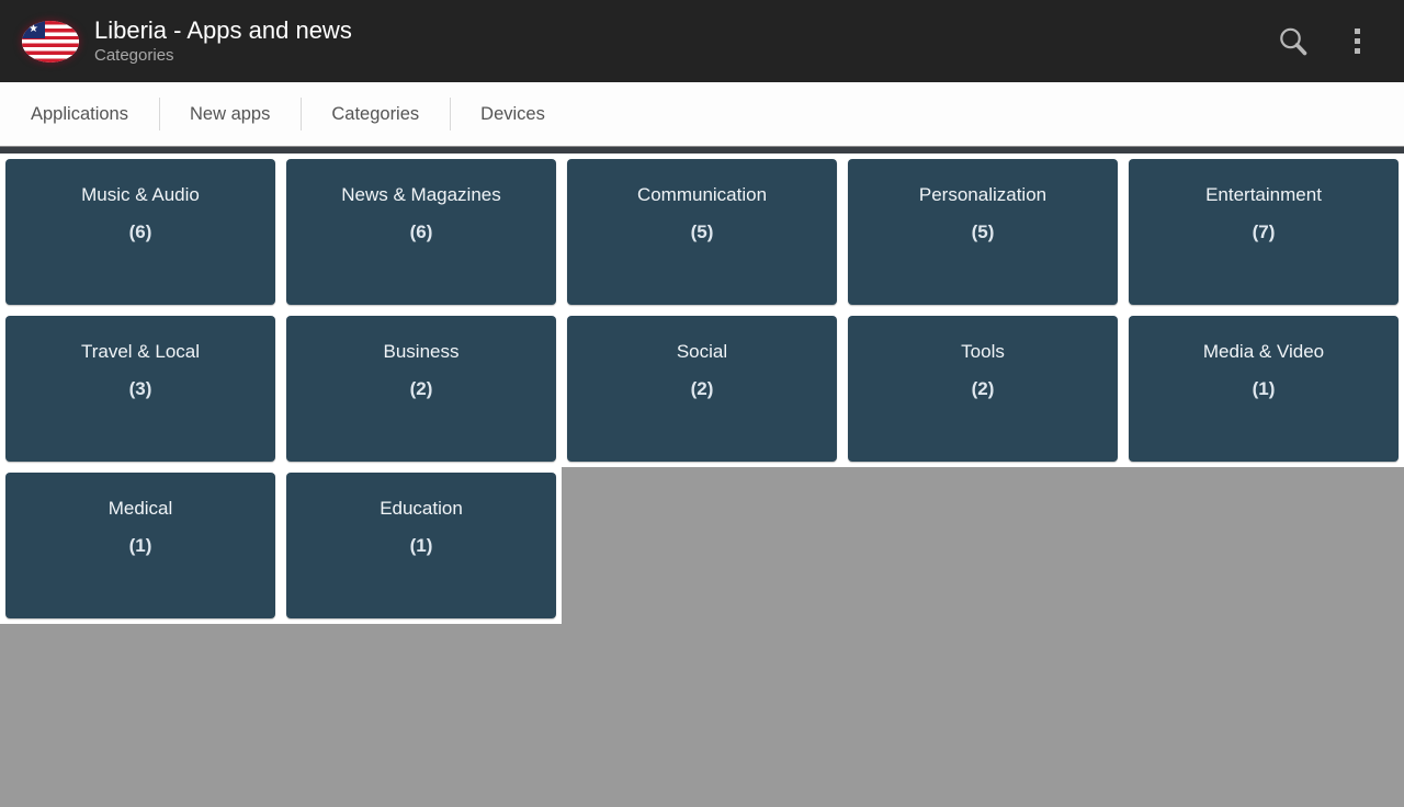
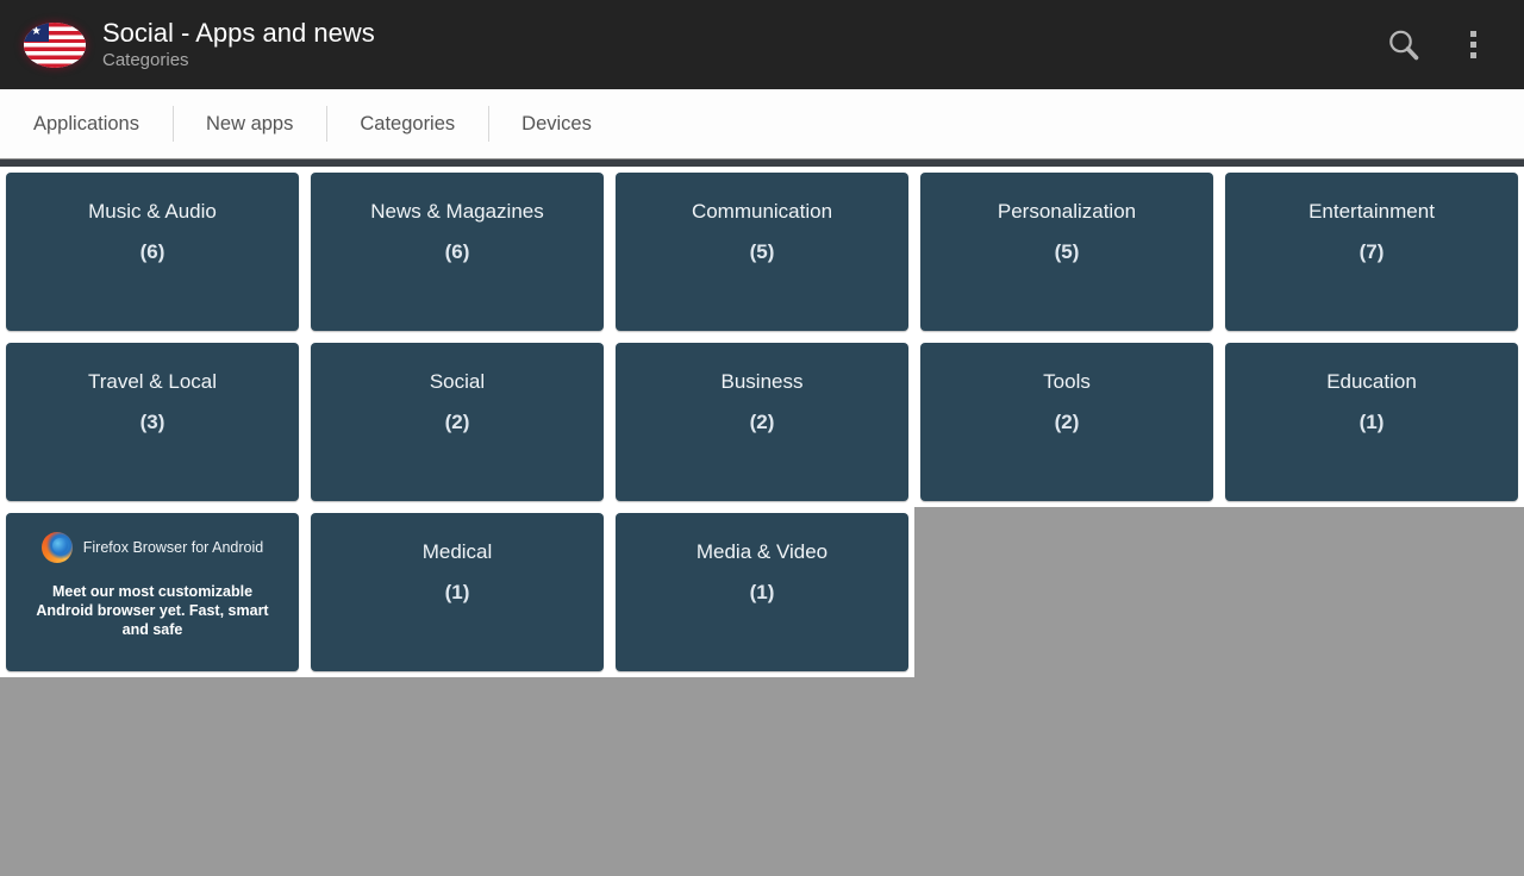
  ★
- Liberia - Apps and news
+ Social - Apps and news
  Categories
  Applications
  New apps
  Categories
  Devices
  Music & Audio
  (6)
  News & Magazines
  (6)
  Communication
  (5)
  Personalization
  (5)
  Entertainment
  (7)
  Travel & Local
  (3)
- Business
+ Social
  (2)
- Social
+ Business
  (2)
  Tools
  (2)
- Media & Video
+ Education
  (1)
+ Firefox Browser for Android
+ Meet our most customizable Android browser yet. Fast, smart and safe
  Medical
  (1)
- Education
+ Media & Video
  (1)
